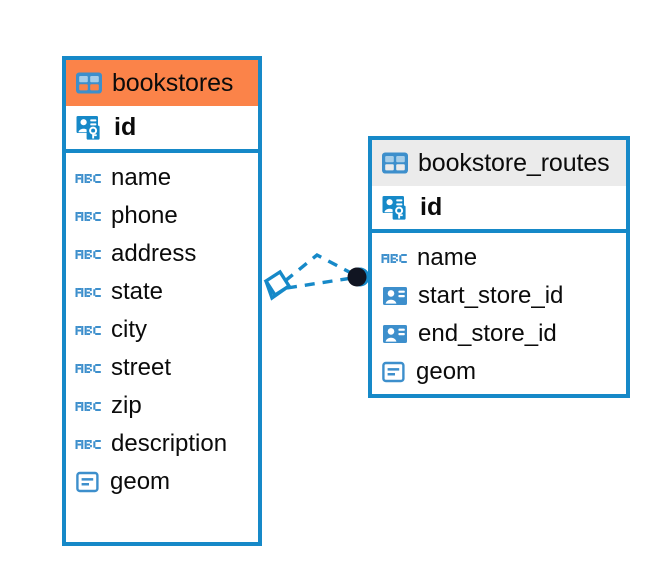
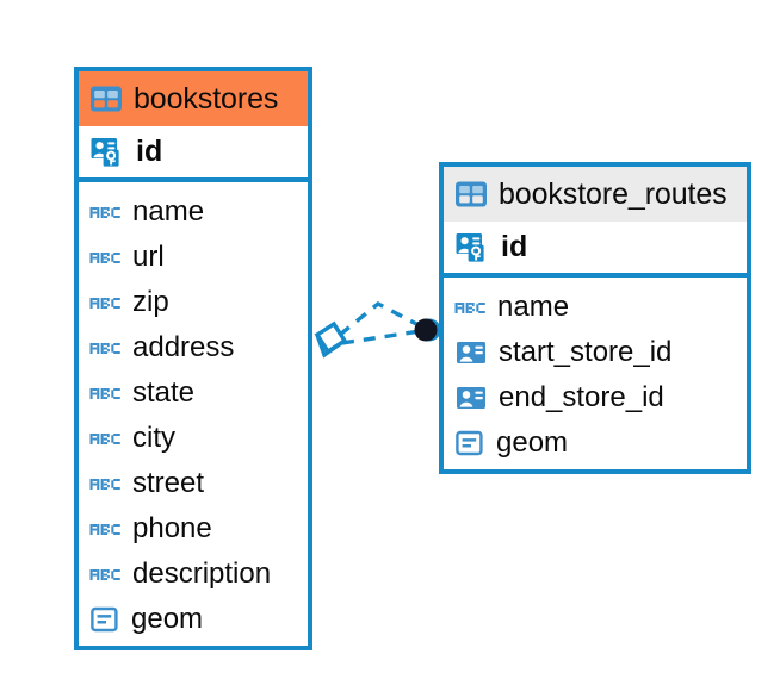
  bookstores
  id
  name
+ url
- phone
+ zip
  address
  state
  city
  street
- zip
+ phone
  description
  geom
  bookstore_routes
  id
  name
  start_store_id
  end_store_id
  geom
